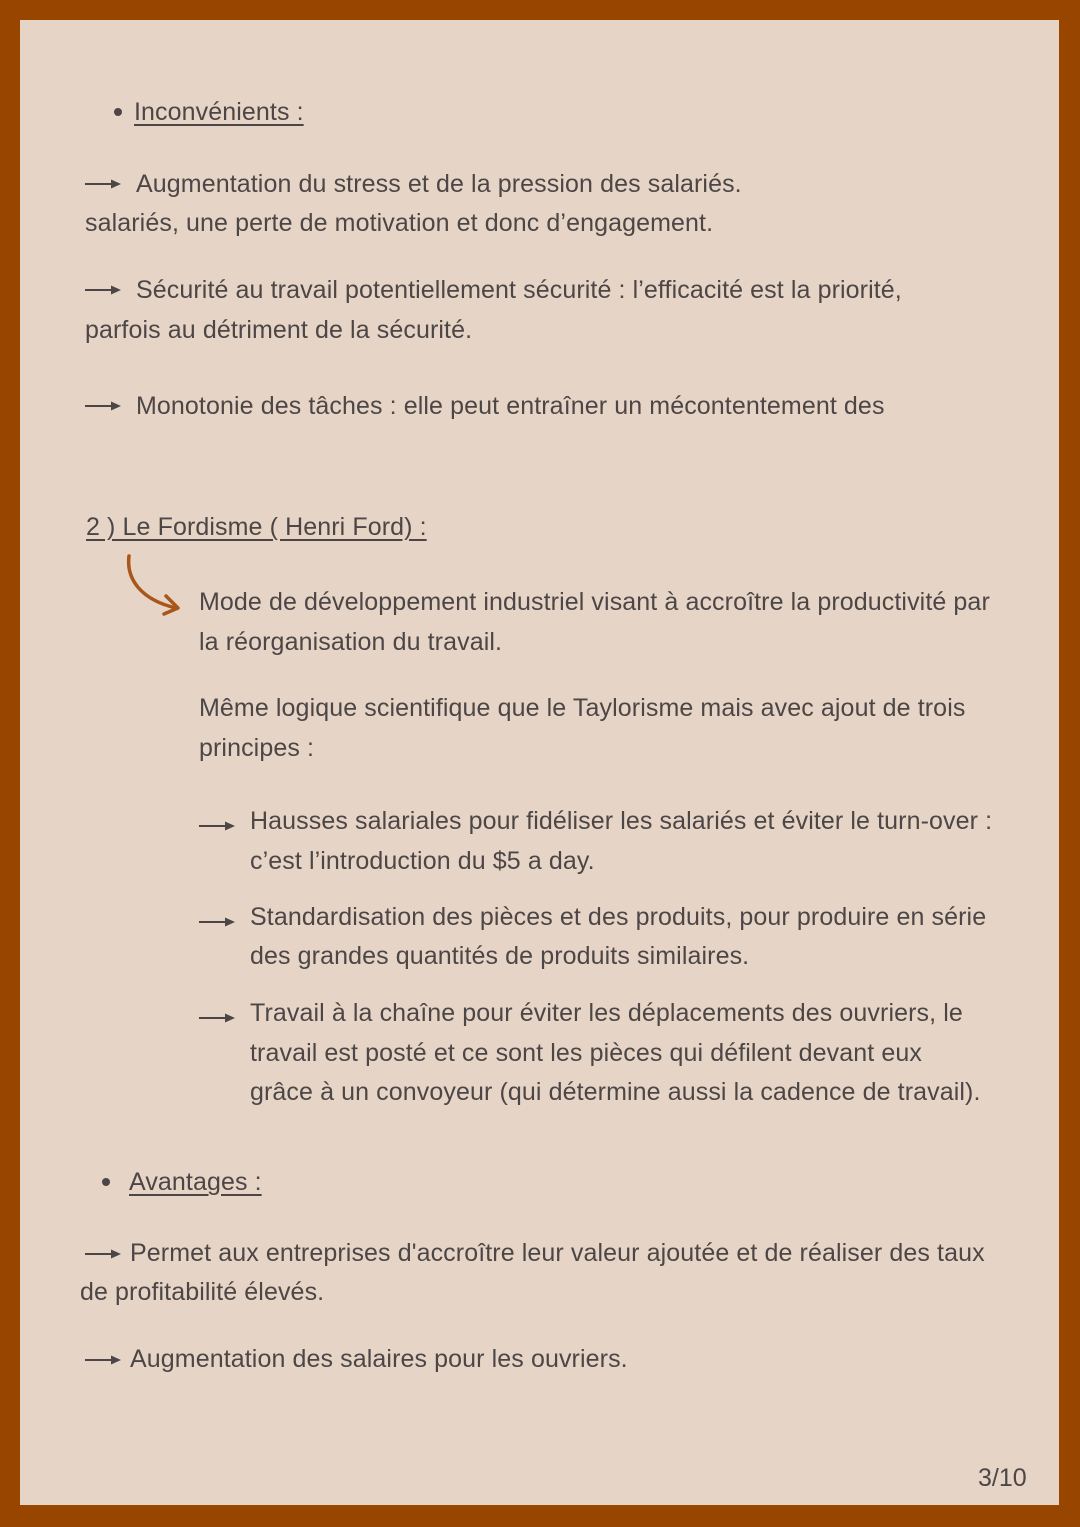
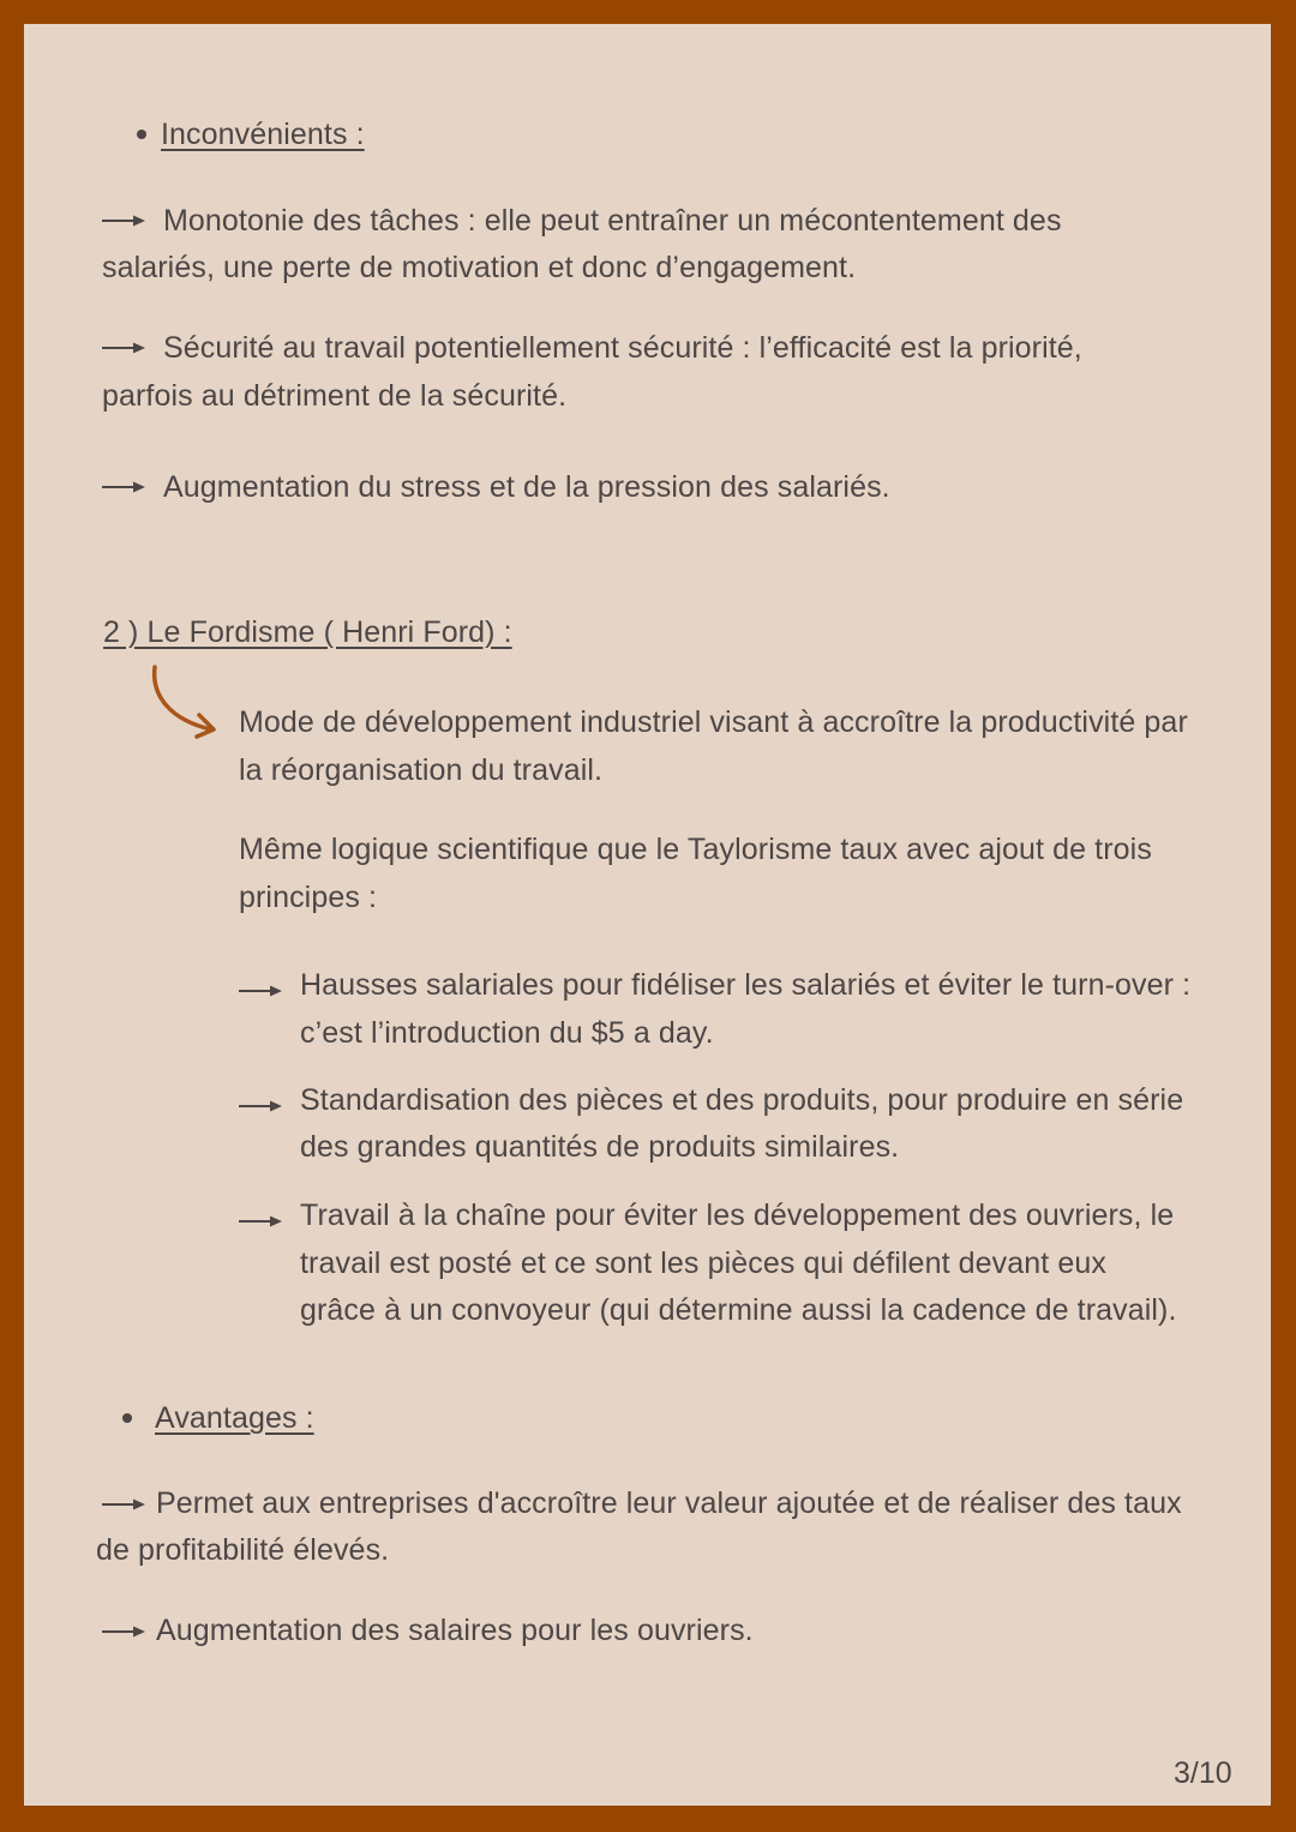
  Inconvénients :
- Augmentation du stress et de la pression des salariés.
+ Monotonie des tâches : elle peut entraîner un mécontentement des
  salariés, une perte de motivation et donc d’engagement.
  Sécurité au travail potentiellement sécurité : l’efficacité est la priorité,
  parfois au détriment de la sécurité.
- Monotonie des tâches : elle peut entraîner un mécontentement des
+ Augmentation du stress et de la pression des salariés.
  2 ) Le Fordisme ( Henri Ford) :
  Mode de développement industriel visant à accroître la productivité par
  la réorganisation du travail.
- Même logique scientifique que le Taylorisme mais avec ajout de trois
+ Même logique scientifique que le Taylorisme taux avec ajout de trois
  principes :
  Hausses salariales pour fidéliser les salariés et éviter le turn-over :
  c’est l’introduction du $5 a day.
  Standardisation des pièces et des produits, pour produire en série
  des grandes quantités de produits similaires.
- Travail à la chaîne pour éviter les déplacements des ouvriers, le
+ Travail à la chaîne pour éviter les développement des ouvriers, le
  travail est posté et ce sont les pièces qui défilent devant eux
  grâce à un convoyeur (qui détermine aussi la cadence de travail).
  Avantages :
  Permet aux entreprises d'accroître leur valeur ajoutée et de réaliser des taux
  de profitabilité élevés.
  Augmentation des salaires pour les ouvriers.
  3/10
